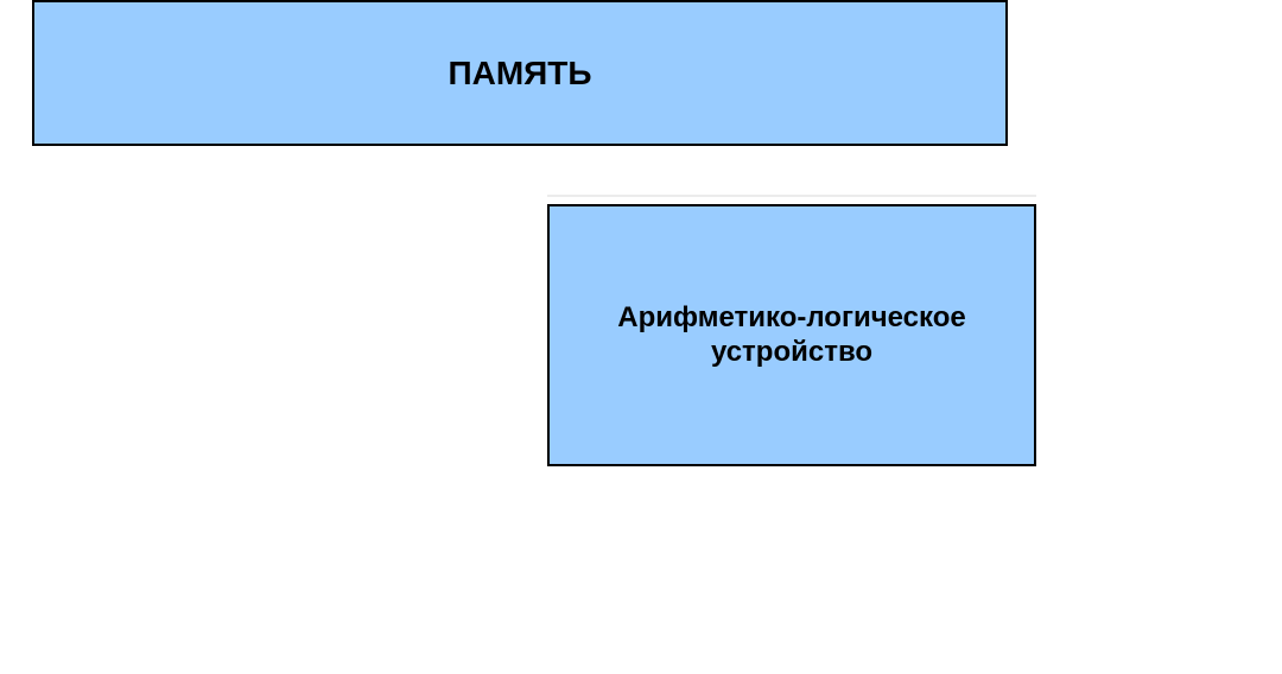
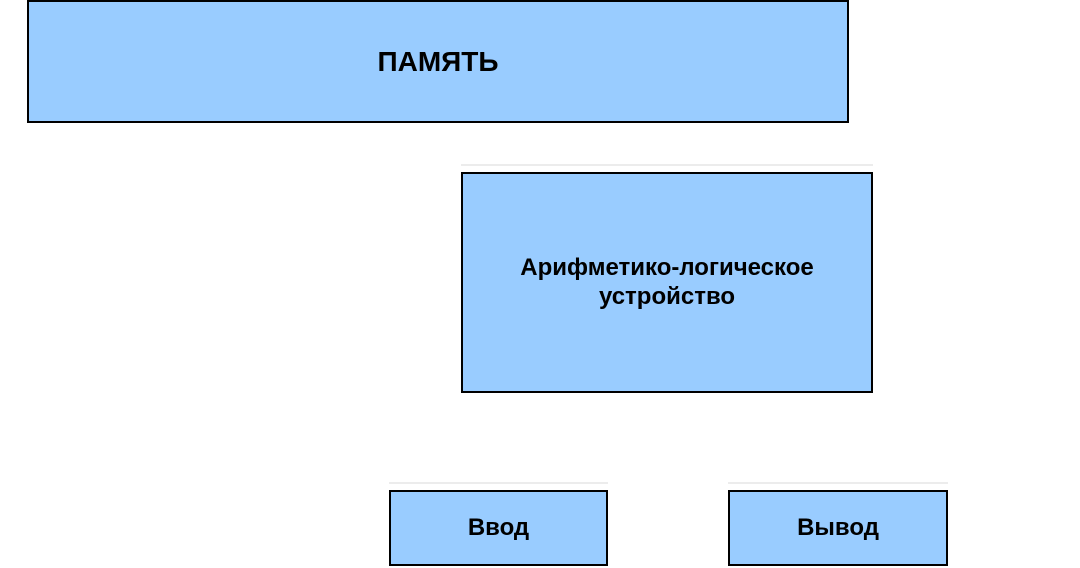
  ПАМЯТЬ
  Арифметико-логическое
  устройство
+ Ввод
+ Вывод
